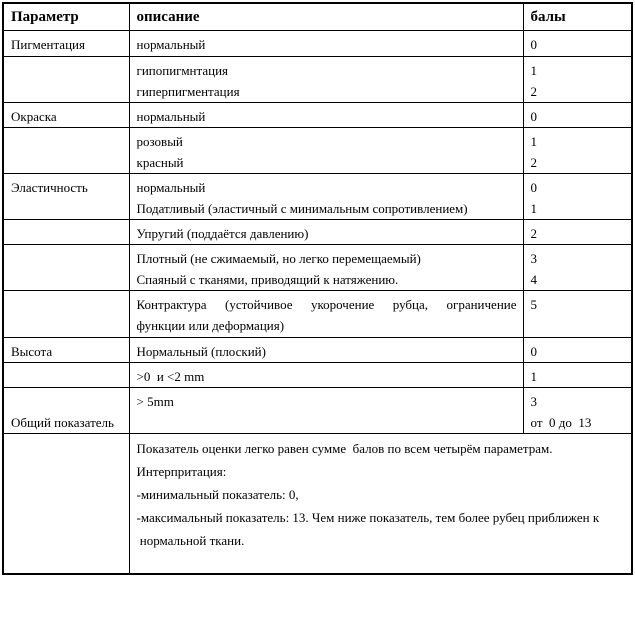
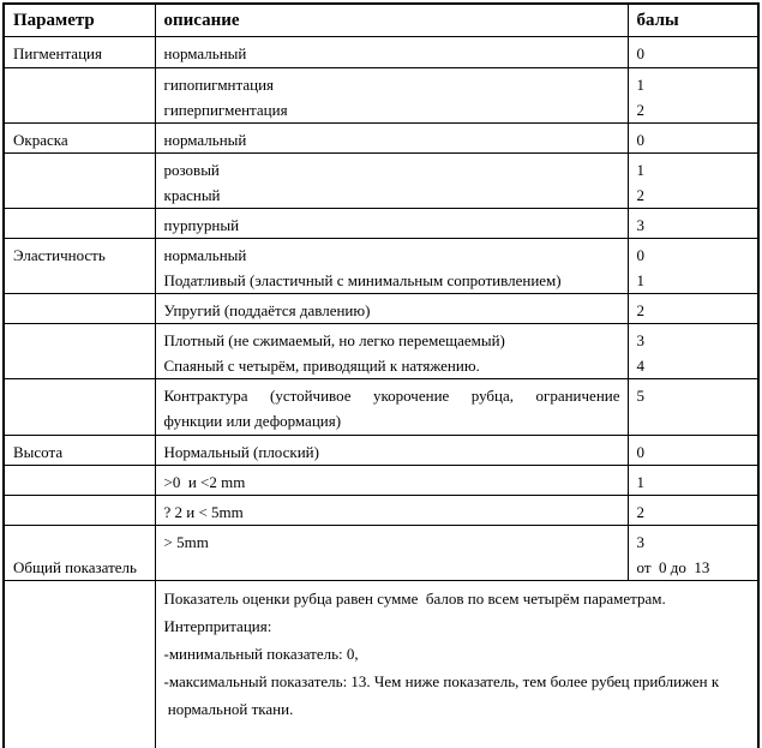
  Параметр	описание	балы
  Пигментация	нормальный	0
  	гипопигмнтация гиперпигментация	1 2
  Окраска	нормальный	0
  	розовый красный	1 2
+ 	пурпурный	3
  Эластичность	нормальный Податливый (эластичный с минимальным сопротивлением)	0 1
  	Упругий (поддаётся давлению)	2
- 	Плотный (не сжимаемый, но легко перемещаемый) Спаяный с тканями, приводящий к натяжению.	3 4
+ 	Плотный (не сжимаемый, но легко перемещаемый) Спаяный с четырём, приводящий к натяжению.	3 4
  	Контрактура (устойчивое укорочение рубца, ограничение функции или деформация)	5
  Высота	Нормальный (плоский)	0
  	>0 и <2 mm	1
+ 	? 2 и < 5mm	2
  Общий показатель	> 5mm	3 от 0 до 13
- 	Показатель оценки легко равен сумме балов по всем четырём параметрам. Интерпритация: -минимальный показатель: 0, -максимальный показатель: 13. Чем ниже показатель, тем более рубец приближен к нормальной ткани.
+ 	Показатель оценки рубца равен сумме балов по всем четырём параметрам. Интерпритация: -минимальный показатель: 0, -максимальный показатель: 13. Чем ниже показатель, тем более рубец приближен к нормальной ткани.
